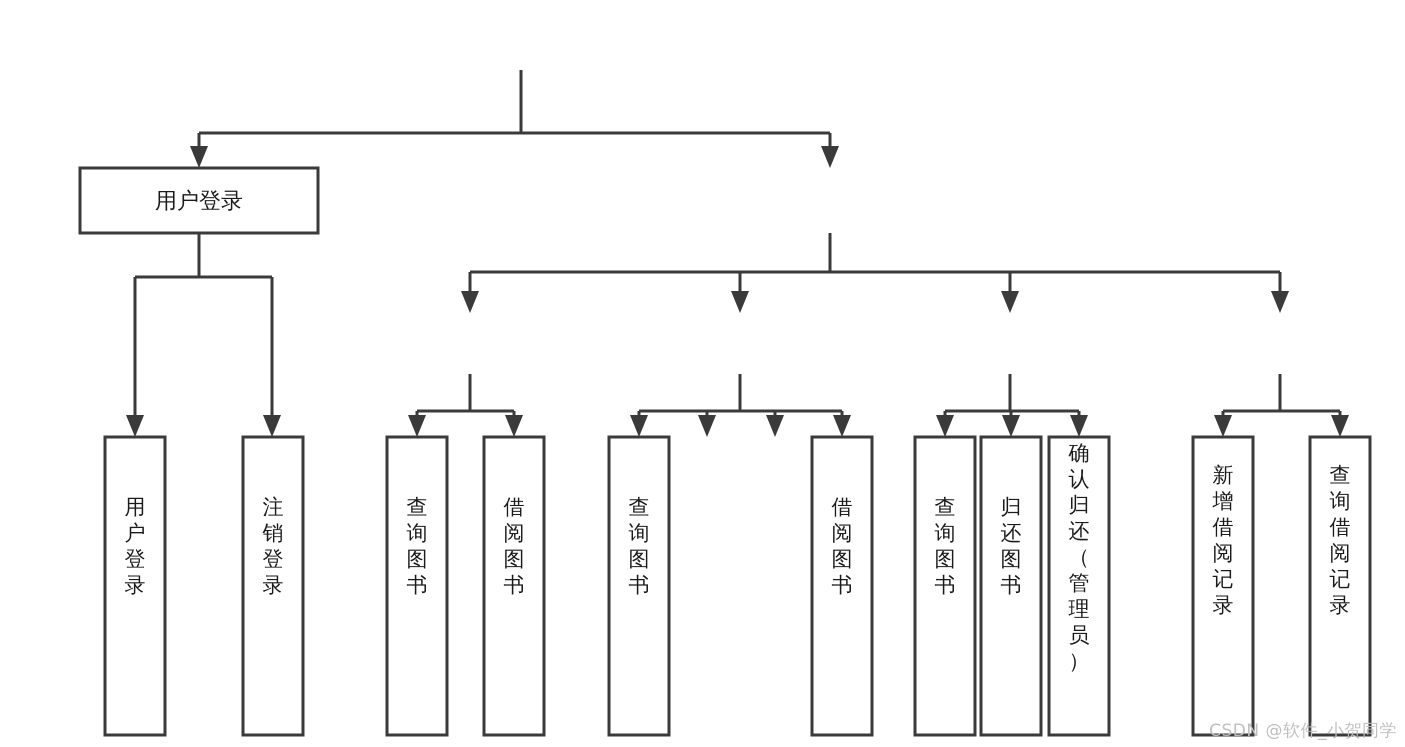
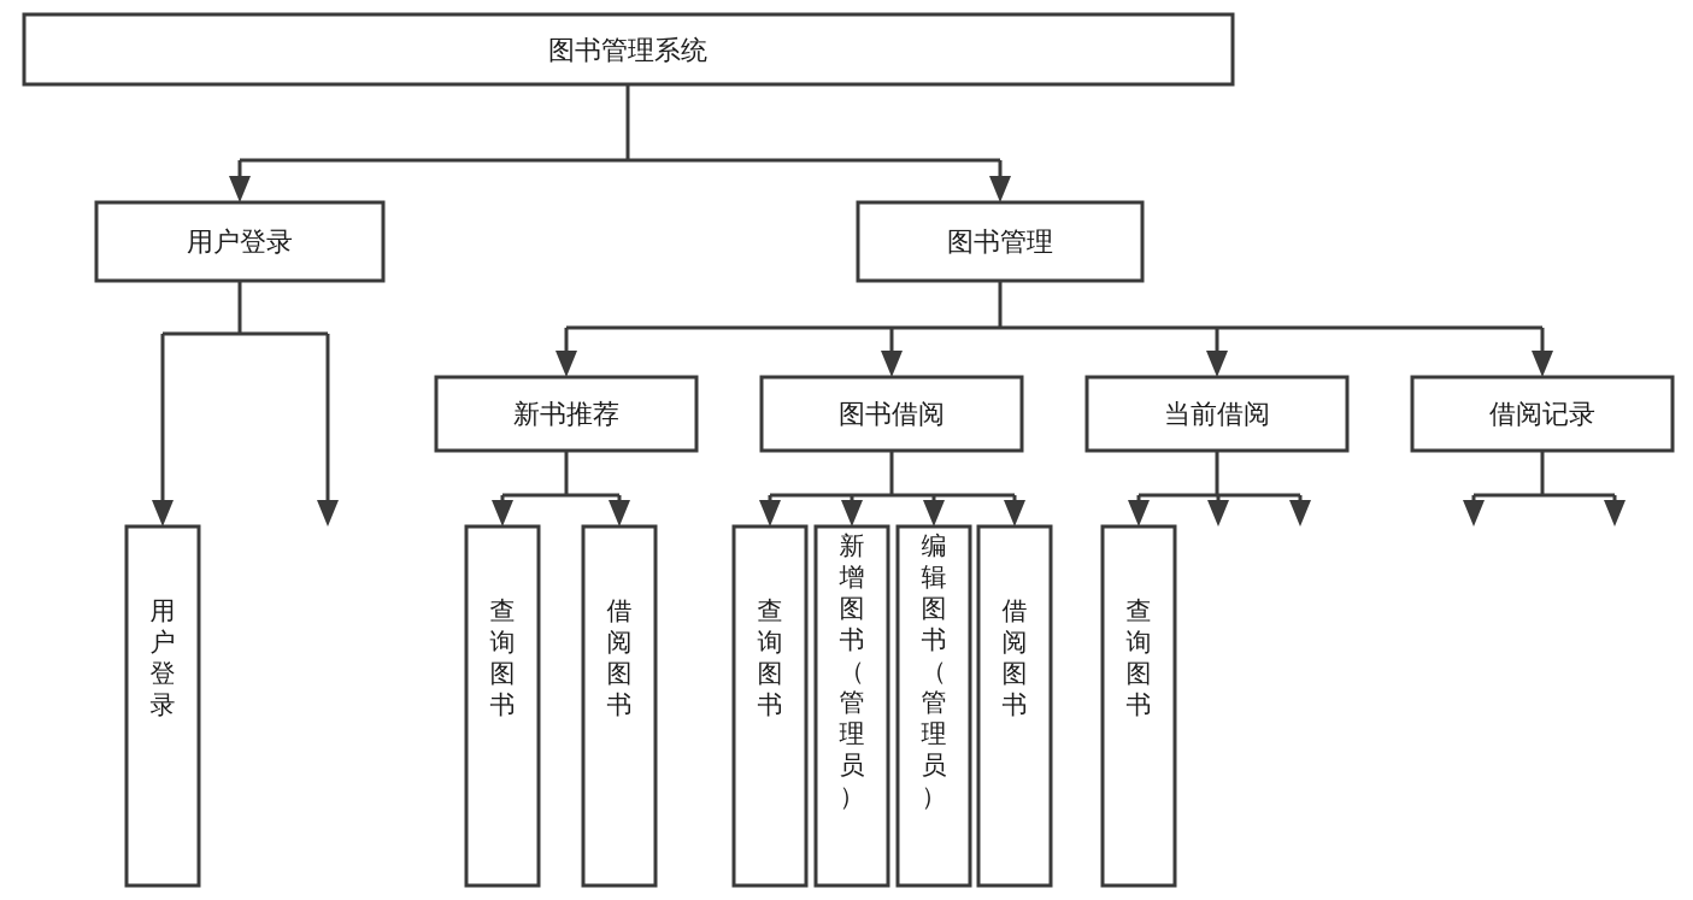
+ 图书管理系统
  用户登录
+ 图书管理
+ 新书推荐
+ 图书借阅
+ 当前借阅
+ 借阅记录
  用户登录
- 注销登录
  查询图书
  借阅图书
  查询图书
+ 新增图书（管理员）
+ 编辑图书（管理员）
  借阅图书
  查询图书
- 归还图书
- 确认归还（管理员）
- 新增借阅记录
- 查询借阅记录
- CSDN @软件_小贺同学
